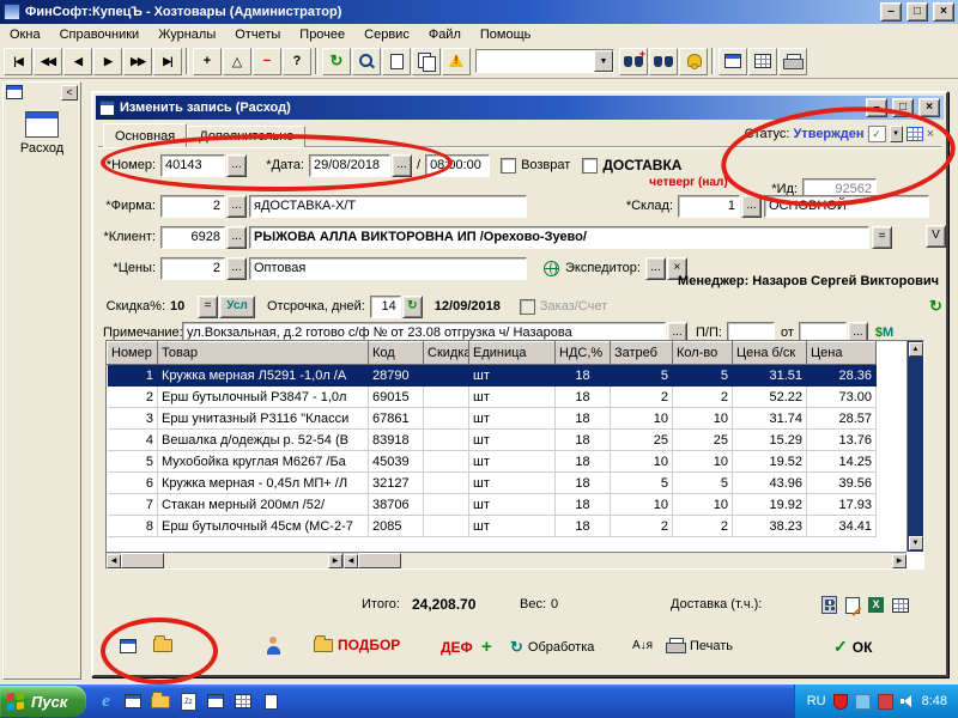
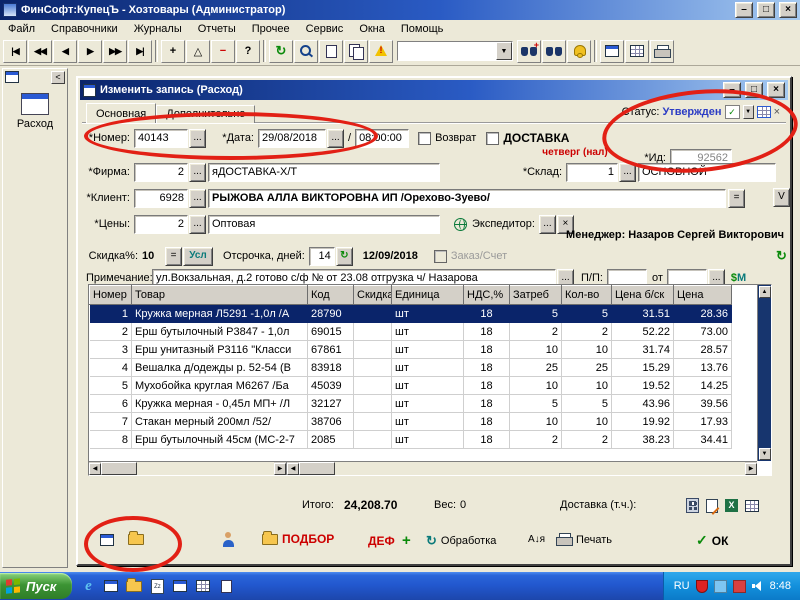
  ФинСофт:КупецЪ - Хозтовары (Администратор)
  –
  □
  ×
- Окна
+ Файл
  Справочники
  Журналы
  Отчеты
  Прочее
  Сервис
- Файл
+ Окна
  Помощь
  |◀
  ◀◀
  ◀
  ▶
  ▶▶
  ▶|
  +
  △
  −
  ?
  ↻
  +
  <
  Расход
  Изменить запись (Расход)
  –
  □
  ×
  Основная
  Дополнительно
  Статус:
  Утвержден
  ✓
  ×
  *Номер:
  40143
  ...
  *Дата:
  29/08/2018
  ...
  /
  08:00:00
  Возврат
  ДОСТАВКА
  четверг (нал)
  *Ид:
  92562
  *Фирма:
  2
  ...
  яДОСТАВКА-Х/Т
  *Склад:
  1
  ...
  ОСНОВНОЙ
  *Клиент:
  6928
  ...
  РЫЖОВА АЛЛА ВИКТОРОВНА ИП /Орехово-Зуево/
  =
  V
  *Цены:
  2
  ...
  Оптовая
  Экспедитор:
  ...
  ×
  Менеджер: Назаров Сергей Викторович
  Скидка%:
  10
  =
  Усл
  Отсрочка, дней:
  14
  ↻
  12/09/2018
  Заказ/Счет
  ↻
  Примечание
  ул.Вокзальная, д.2 готово с/ф № от 23.08 отгрузка ч/ Назарова
  ...
  П/П:
  от
  ...
  $
  М
  Номер	Товар	Код	Скидка	Единица	НДС,%	Затреб	Кол-во	Цена б/ск	Цена
  1	Кружка мерная Л5291 -1,0л /А	28790		шт	18	5	5	31.51	28.36
  2	Ерш бутылочный Р3847 - 1,0л	69015		шт	18	2	2	52.22	73.00
  3	Ерш унитазный Р3116 "Класси	67861		шт	18	10	10	31.74	28.57
  4	Вешалка д/одежды р. 52-54 (В	83918		шт	18	25	25	15.29	13.76
  5	Мухобойка круглая М6267 /Ба	45039		шт	18	10	10	19.52	14.25
  6	Кружка мерная - 0,45л МП+ /Л	32127		шт	18	5	5	43.96	39.56
  7	Стакан мерный 200мл /52/	38706		шт	18	10	10	19.92	17.93
  8	Ерш бутылочный 45см (МС-2-7	2085		шт	18	2	2	38.23	34.41
  Итого:
  24,208.70
  Вес:
  0
  Доставка (т.ч.):
  X
  ПОДБОР
  ДЕФ
  +
  ↻
  Обработка
  А↓я
  Печать
  ✓
  ОК
  Пуск
  e
  RU
  8:48
